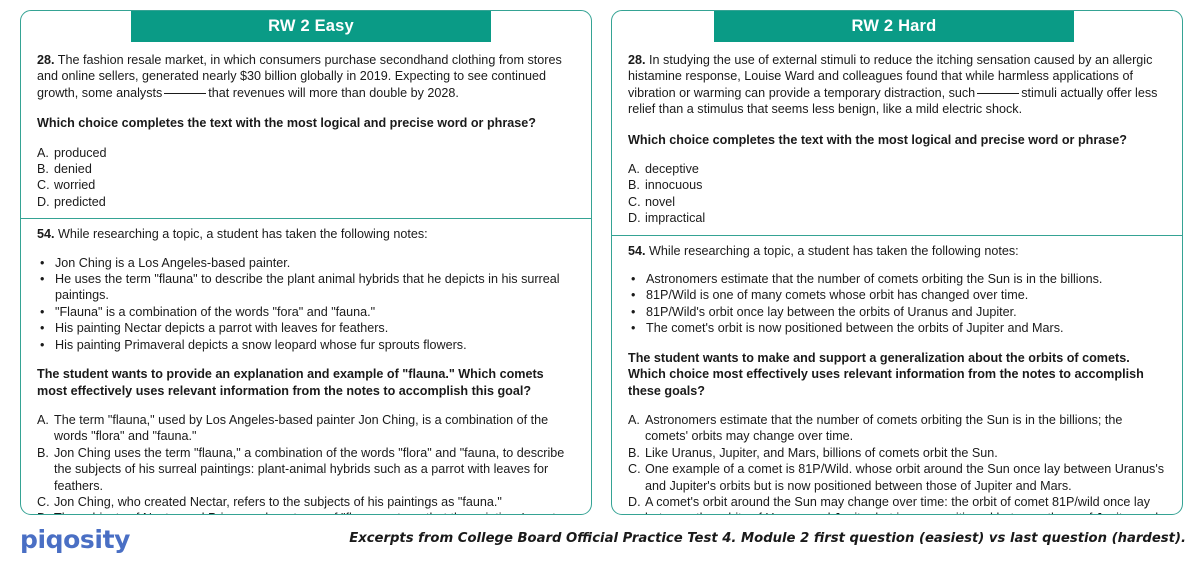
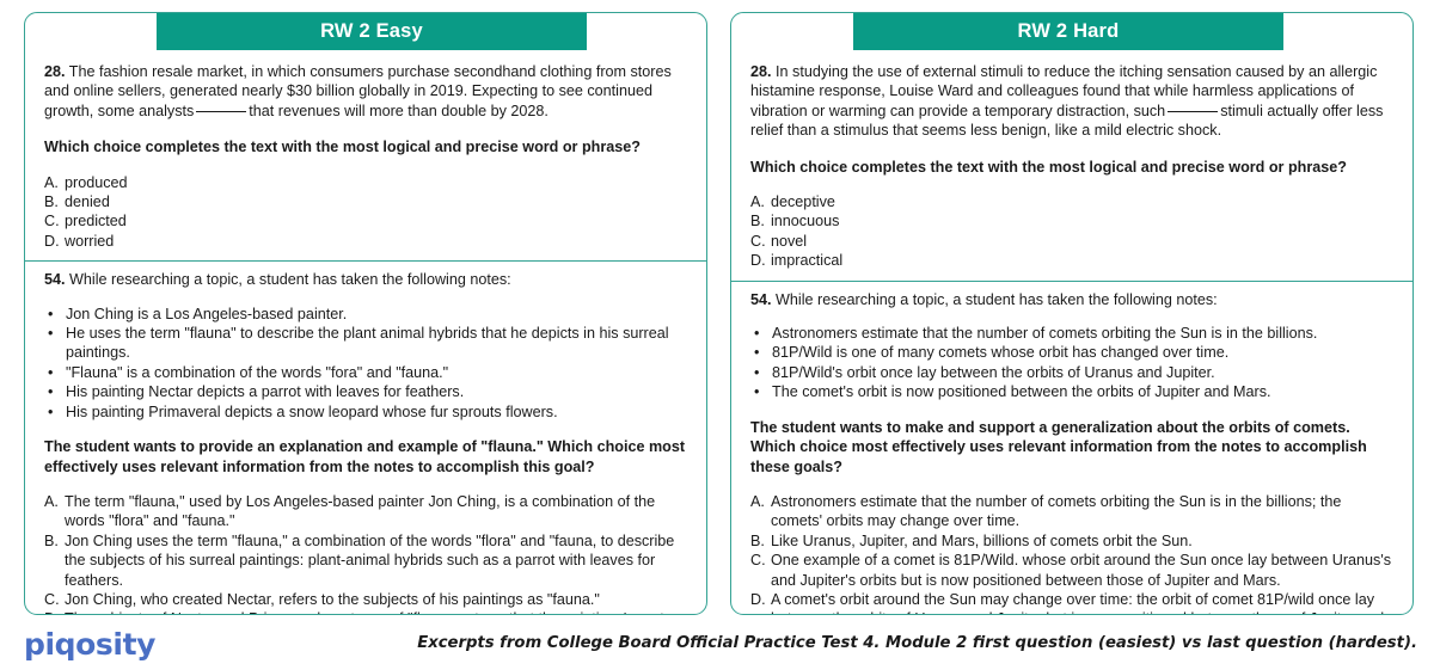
  RW 2 Easy
  28. The fashion resale market, in which consumers purchase secondhand clothing from stores and online sellers, generated nearly $30 billion globally in 2019. Expecting to see continued growth, some analysts that revenues will more than double by 2028.
  Which choice completes the text with the most logical and precise word or phrase?
  A.
  produced
  B.
  denied
  C.
- worried
+ predicted
  D.
- predicted
+ worried
  54. While researching a topic, a student has taken the following notes:
  •
  Jon Ching is a Los Angeles-based painter.
  •
  He uses the term "flauna" to describe the plant animal hybrids that he depicts in his surreal paintings.
  •
  "Flauna" is a combination of the words "fora" and "fauna."
  •
  His painting Nectar depicts a parrot with leaves for feathers.
  •
  His painting Primaveral depicts a snow leopard whose fur sprouts flowers.
- The student wants to provide an explanation and example of "flauna." Which comets most effectively uses relevant information from the notes to accomplish this goal?
+ The student wants to provide an explanation and example of "flauna." Which choice most effectively uses relevant information from the notes to accomplish this goal?
  A.
  The term "flauna," used by Los Angeles-based painter Jon Ching, is a combination of the words "flora" and "fauna."
  B.
  Jon Ching uses the term "flauna," a combination of the words "flora" and "fauna, to describe the subjects of his surreal paintings: plant-animal hybrids such as a parrot with leaves for feathers.
  C.
  Jon Ching, who created Nectar, refers to the subjects of his paintings as "fauna."
  RW 2 Hard
  28. In studying the use of external stimuli to reduce the itching sensation caused by an allergic histamine response, Louise Ward and colleagues found that while harmless applications of vibration or warming can provide a temporary distraction, such stimuli actually offer less relief than a stimulus that seems less benign, like a mild electric shock.
  Which choice completes the text with the most logical and precise word or phrase?
  A.
  deceptive
  B.
  innocuous
  C.
  novel
  D.
  impractical
  54. While researching a topic, a student has taken the following notes:
  •
  Astronomers estimate that the number of comets orbiting the Sun is in the billions.
  •
  81P/Wild is one of many comets whose orbit has changed over time.
  •
  81P/Wild's orbit once lay between the orbits of Uranus and Jupiter.
  •
  The comet's orbit is now positioned between the orbits of Jupiter and Mars.
  The student wants to make and support a generalization about the orbits of comets. Which choice most effectively uses relevant information from the notes to accomplish these goals?
  A.
  Astronomers estimate that the number of comets orbiting the Sun is in the billions; the comets' orbits may change over time.
  B.
  Like Uranus, Jupiter, and Mars, billions of comets orbit the Sun.
  C.
  One example of a comet is 81P/Wild. whose orbit around the Sun once lay between Uranus's and Jupiter's orbits but is now positioned between those of Jupiter and Mars.
  D.
  piqosity
  Excerpts from College Board Official Practice Test 4. Module 2 first question (easiest) vs last question (hardest).
